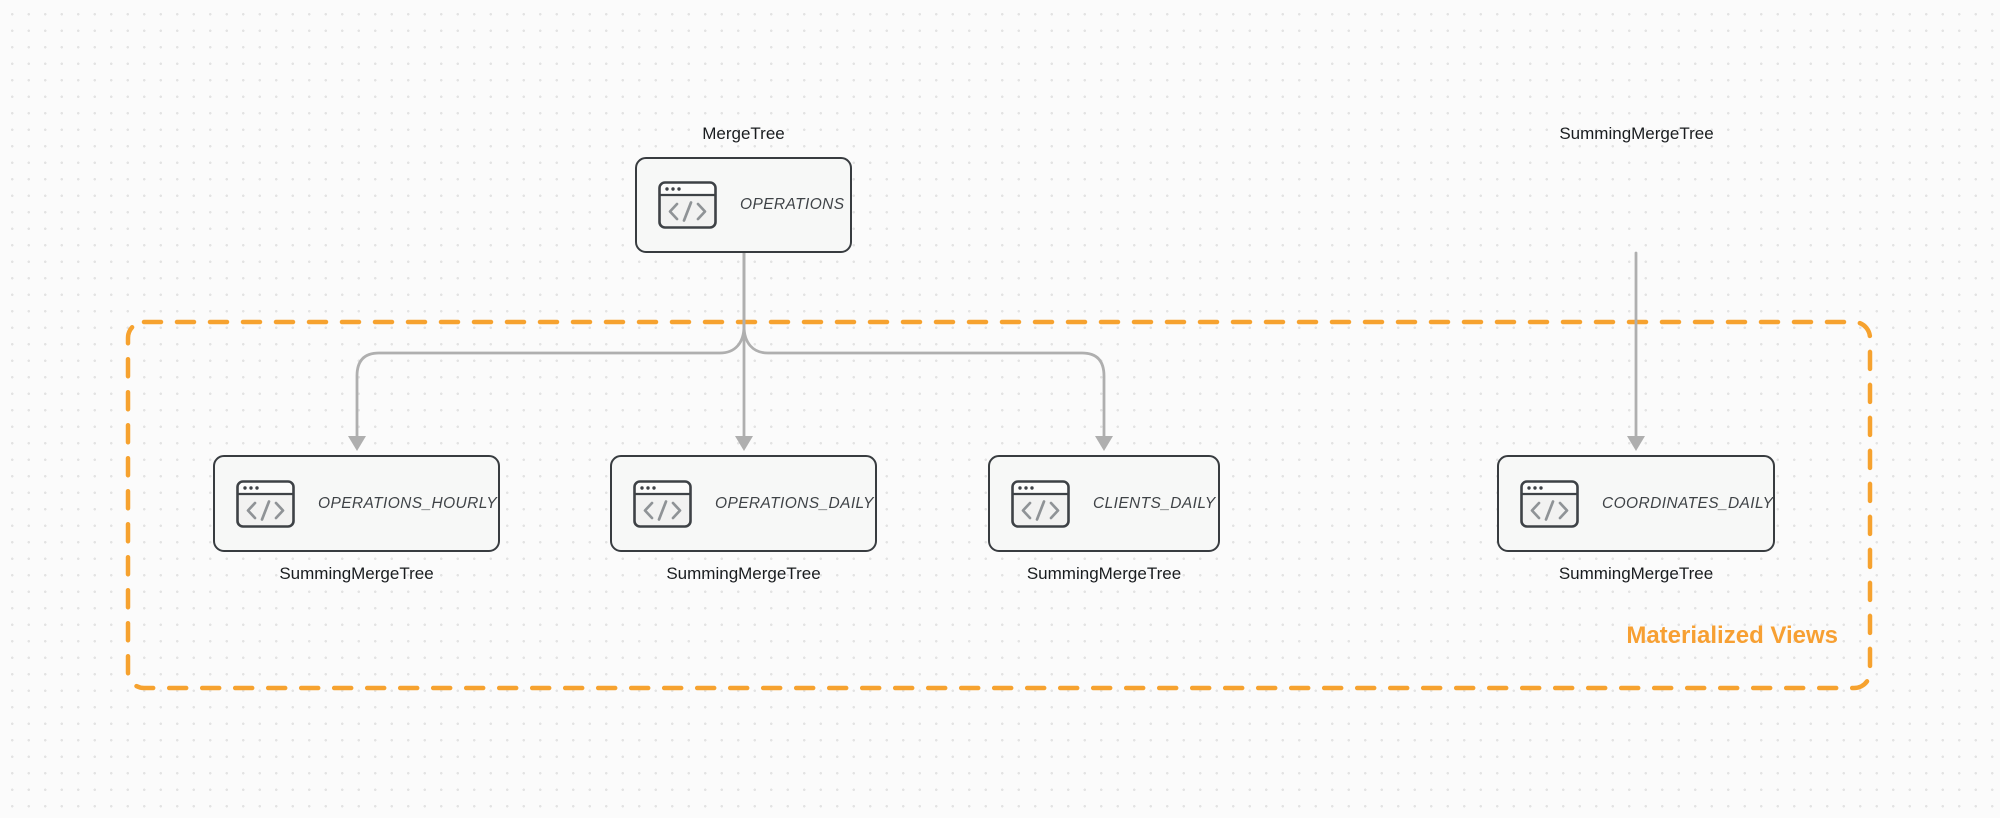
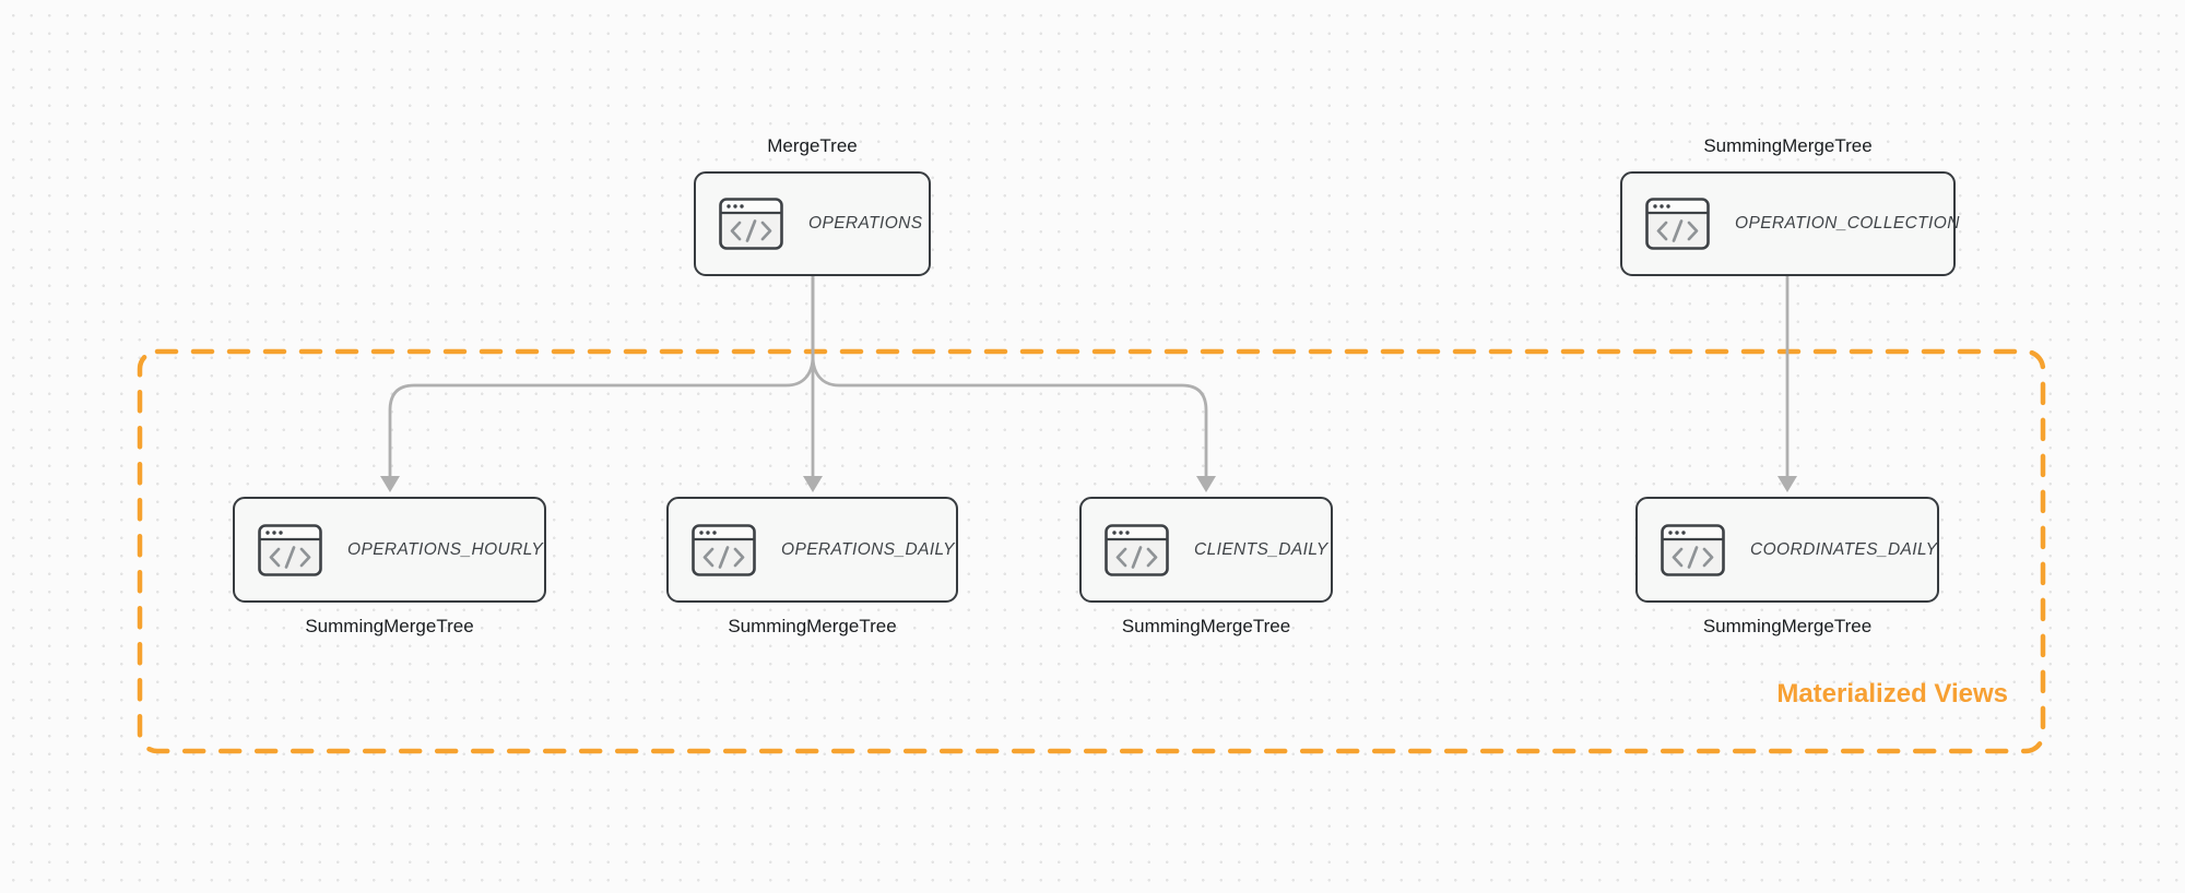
  MergeTree
  OPERATIONS
  SummingMergeTree
+ OPERATION_COLLECTION
  OPERATIONS_HOURLY
  SummingMergeTree
  OPERATIONS_DAILY
  SummingMergeTree
  CLIENTS_DAILY
  SummingMergeTree
  COORDINATES_DAILY
  SummingMergeTree
  Materialized Views
